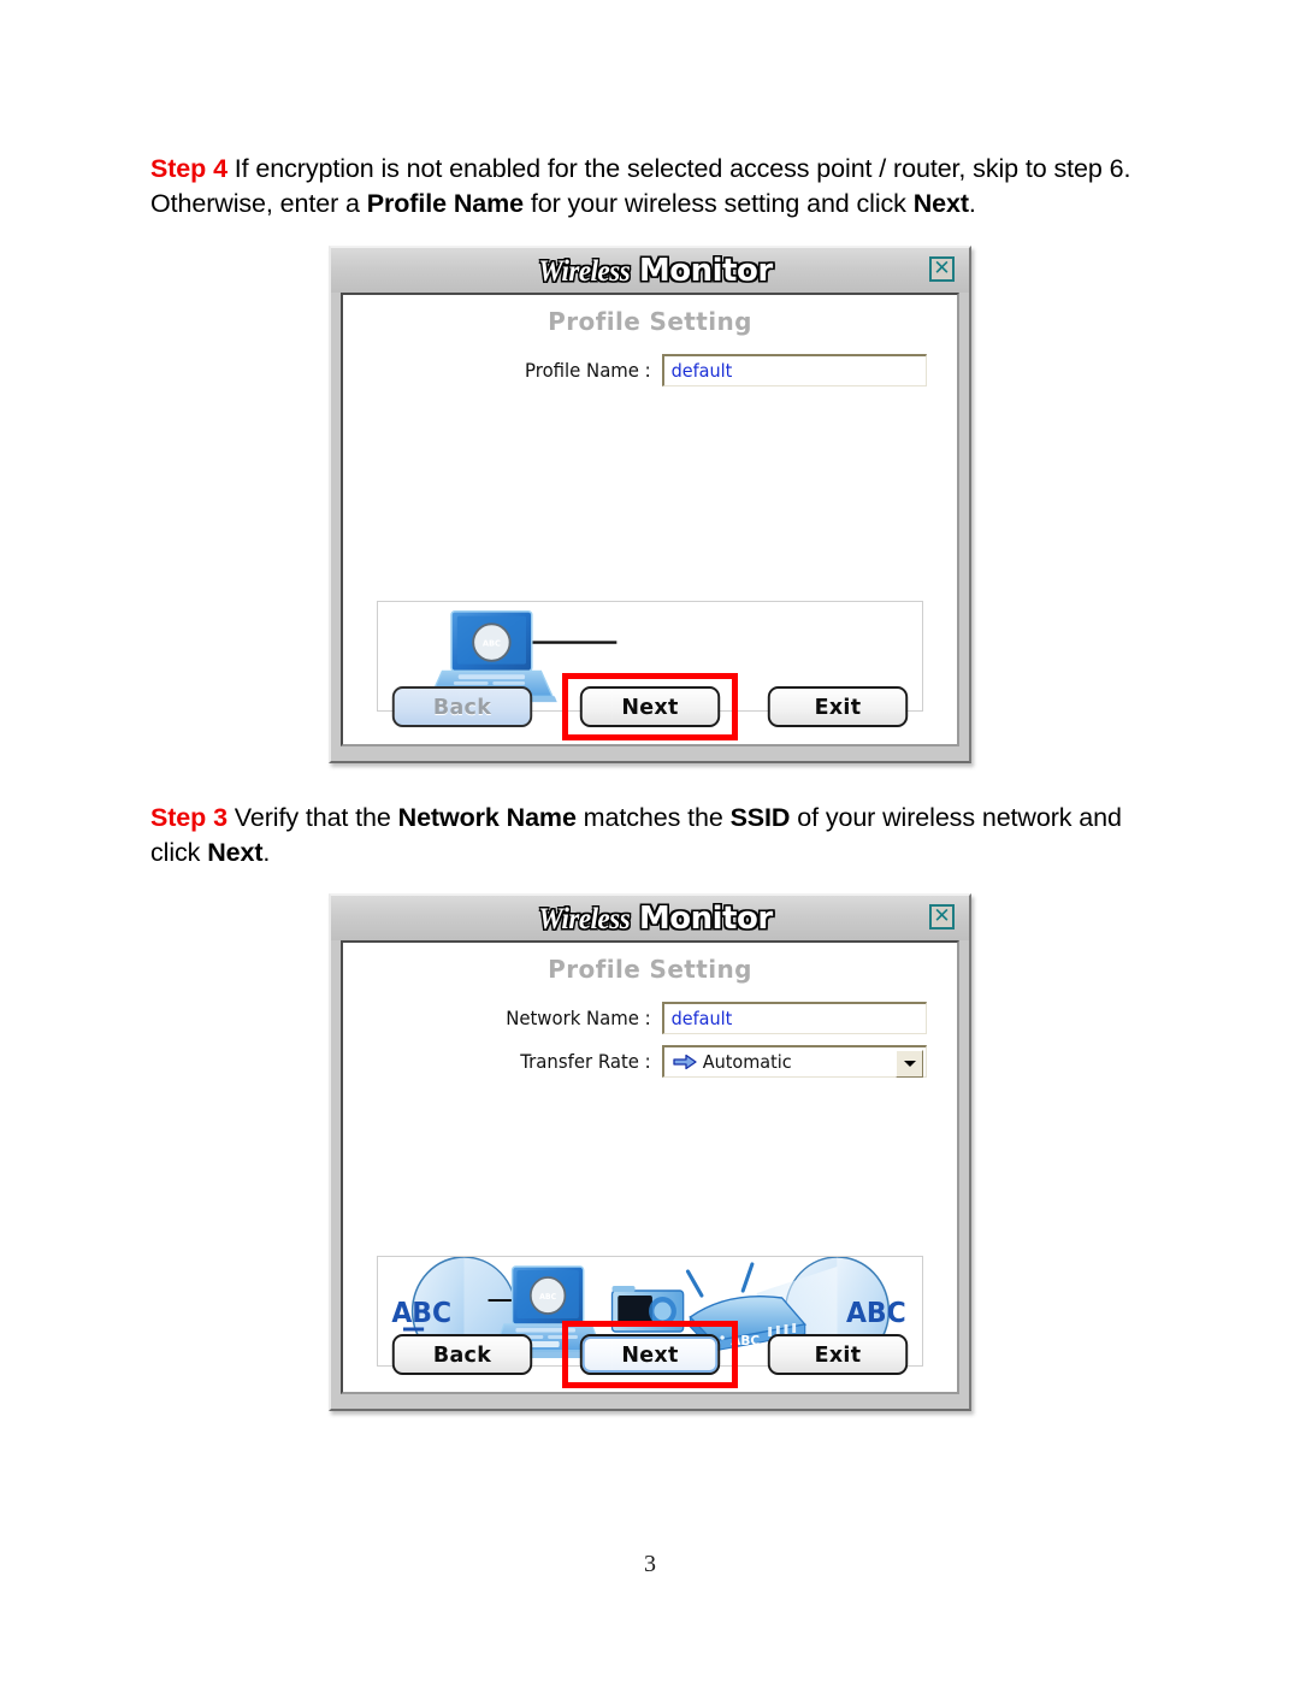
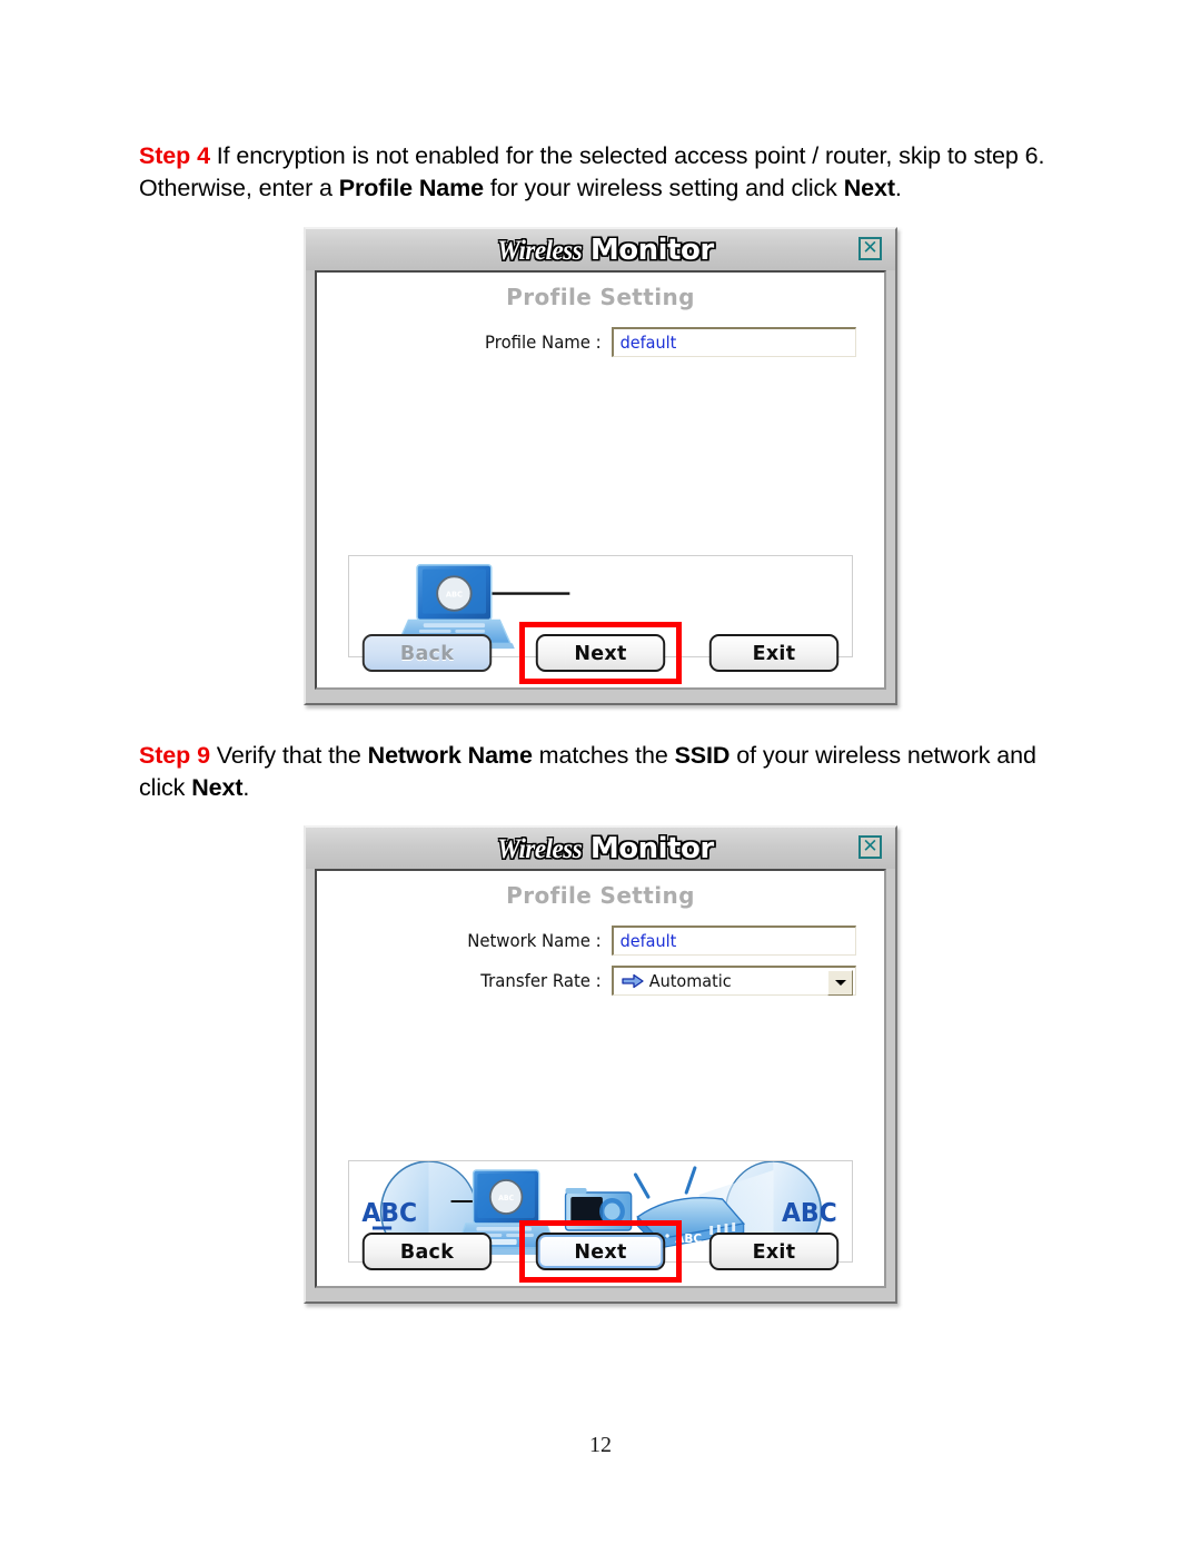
  Step 4 If encryption is not enabled for the selected access point / router, skip to step 6.
  Otherwise, enter a Profile Name for your wireless setting and click Next.
  Wireless
  Monitor
  ✕
  Profile Setting
  Profile Name :
  default
  Back
  Next
  Exit
- Step 3 Verify that the Network Name matches the SSID of your wireless network and
+ Step 9 Verify that the Network Name matches the SSID of your wireless network and
  click Next.
  Wireless
  Monitor
  ✕
  Profile Setting
  Network Name :
  default
  Transfer Rate :
  Automatic
  ABC
  ABC
  ABC
  Back
  Next
  Exit
- 3
+ 12
